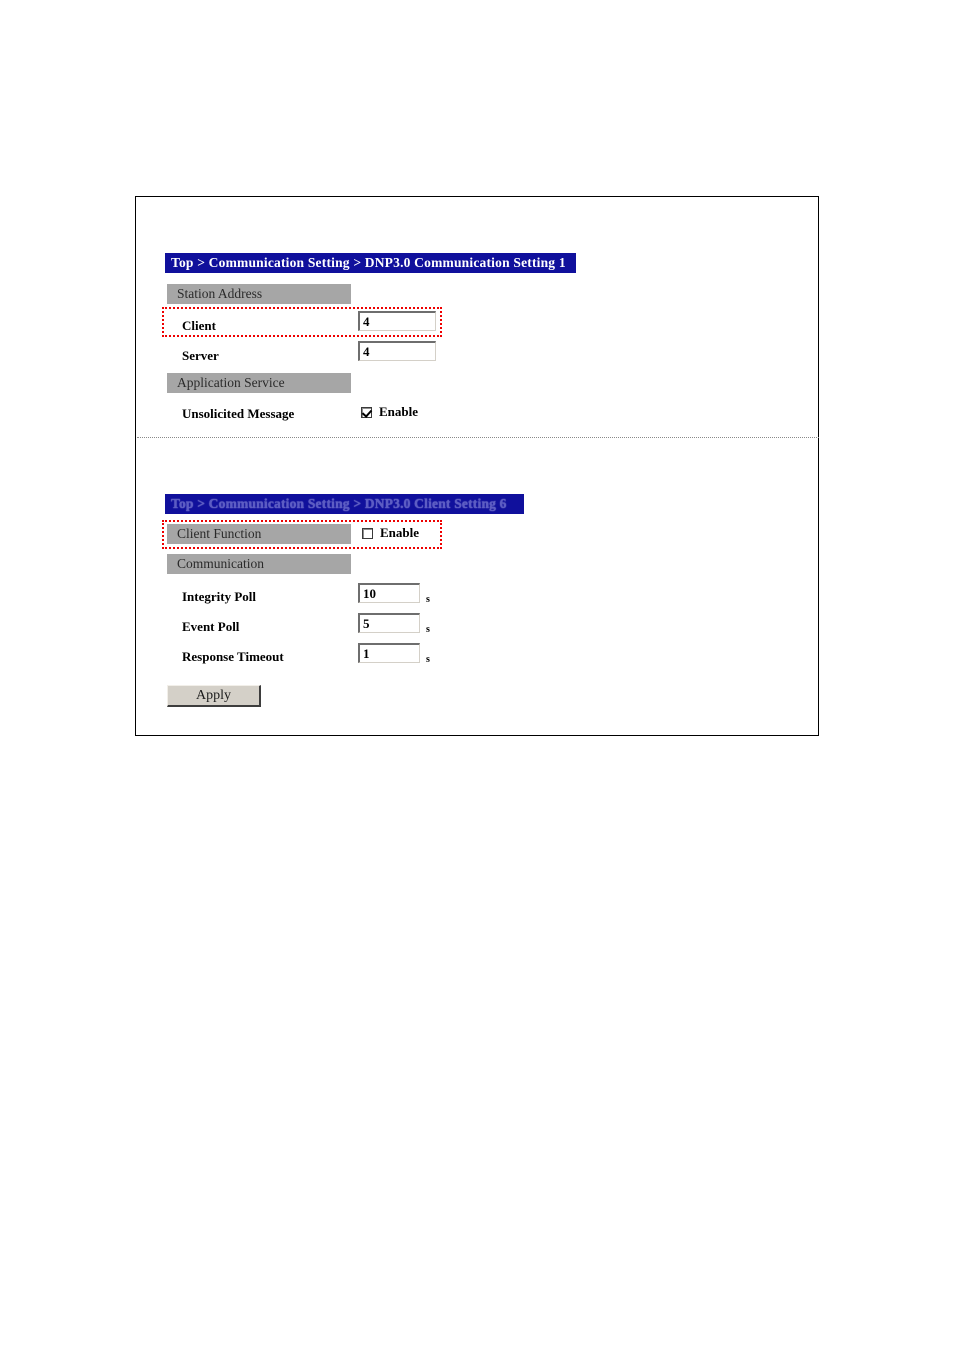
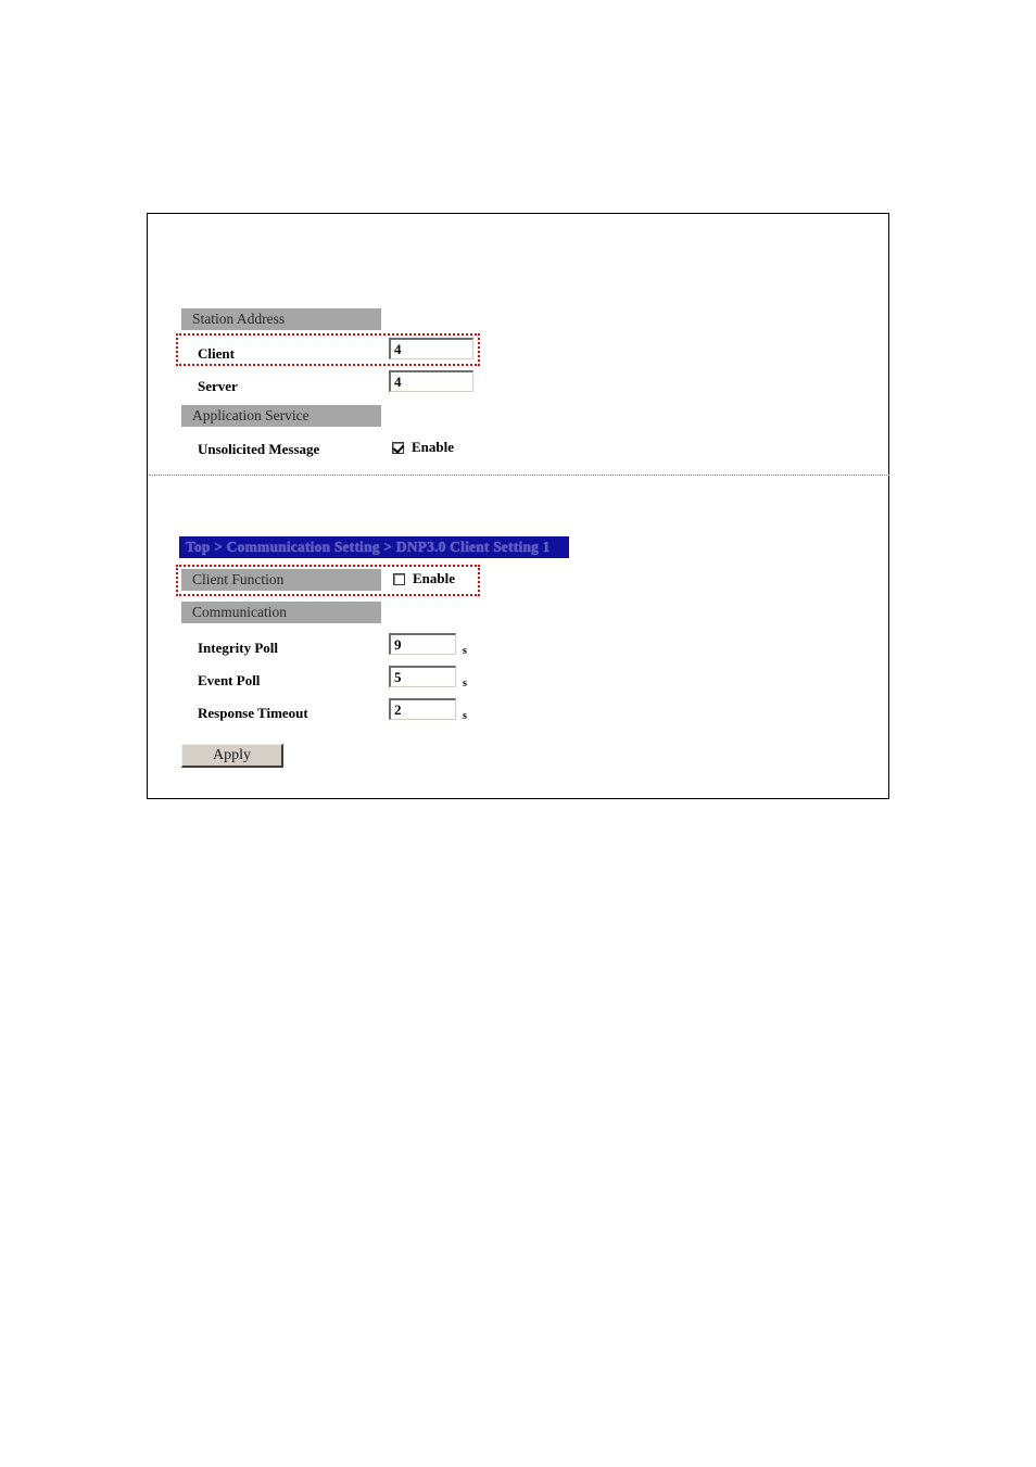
- Top > Communication Setting > DNP3.0 Communication Setting 1
  Station Address
  Client
  4
  Server
  4
  Application Service
  Unsolicited Message
  Enable
- Top > Communication Setting > DNP3.0 Client Setting 6
+ Top > Communication Setting > DNP3.0 Client Setting 1
  Client Function
  Enable
  Communication
  Integrity Poll
- 10
+ 9
  s
  Event Poll
  5
  s
  Response Timeout
- 1
+ 2
  s
  Apply
